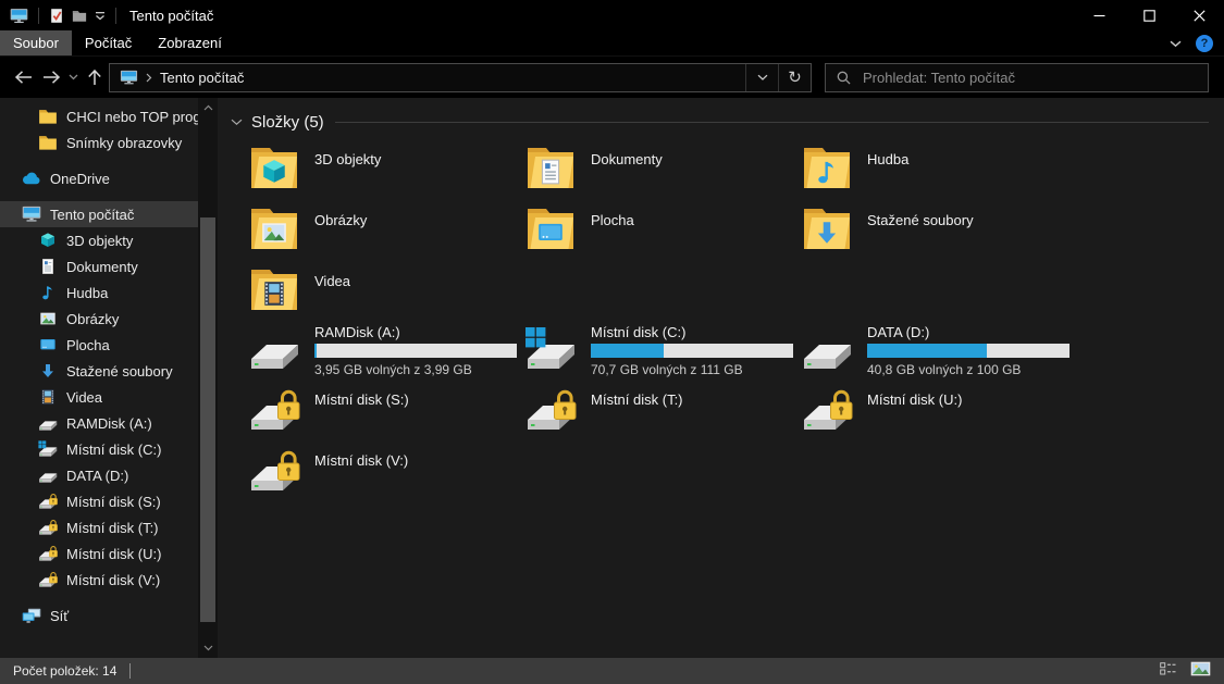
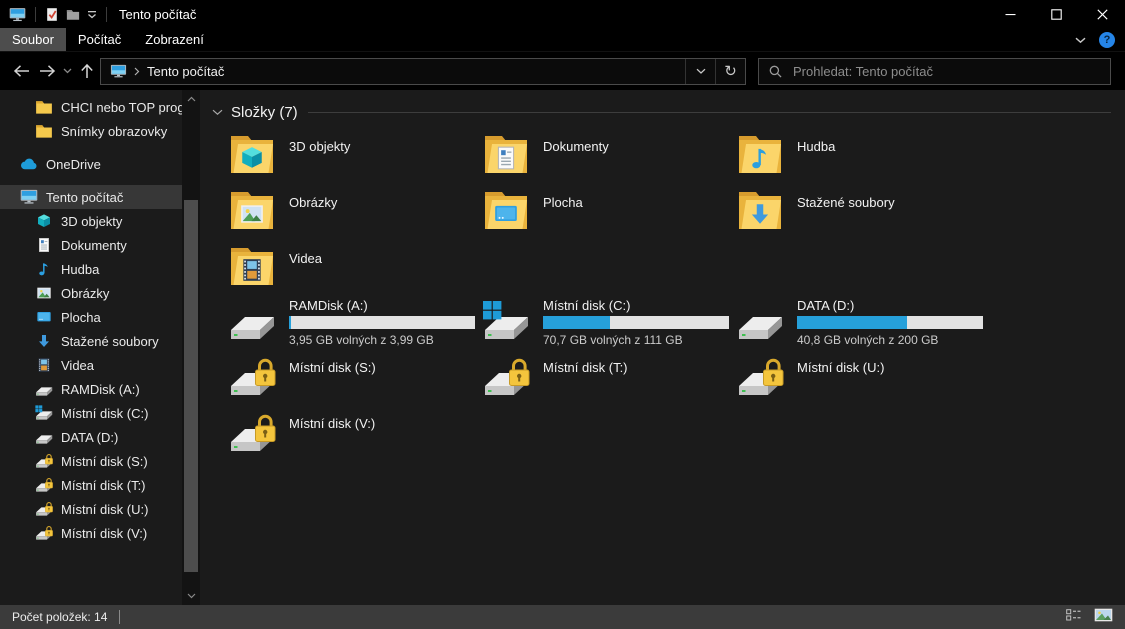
  Tento počítač
  Soubor
  Počítač
  Zobrazení
  ?
  Tento počítač
  ↻
  Prohledat: Tento počítač
  CHCI nebo TOP prog
  Snímky obrazovky
  OneDrive
  Tento počítač
  3D objekty
  Dokumenty
  Hudba
  Obrázky
  Plocha
  Stažené soubory
  Videa
  RAMDisk (A:)
  Místní disk (C:)
  DATA (D:)
  Místní disk (S:)
  Místní disk (T:)
  Místní disk (U:)
  Místní disk (V:)
- Síť
- Složky (5)
+ Složky (7)
  3D objekty
  Dokumenty
  Hudba
  Obrázky
  Plocha
  Stažené soubory
  Videa
  RAMDisk (A:)
  3,95 GB volných z 3,99 GB
  Místní disk (C:)
  70,7 GB volných z 111 GB
  DATA (D:)
- 40,8 GB volných z 100 GB
+ 40,8 GB volných z 200 GB
  Místní disk (S:)
  Místní disk (T:)
  Místní disk (U:)
  Místní disk (V:)
  Počet položek: 14
